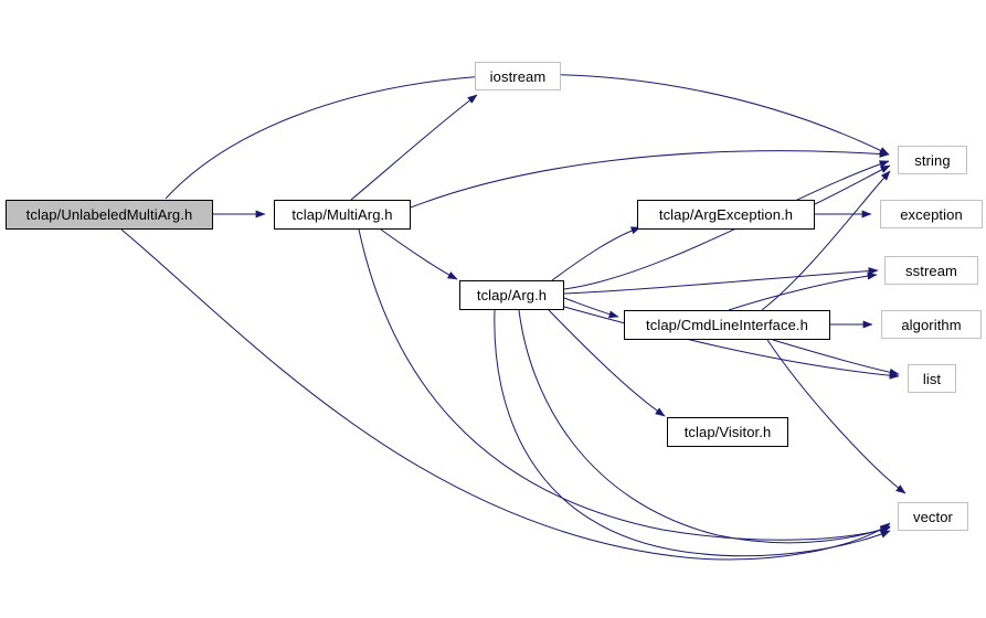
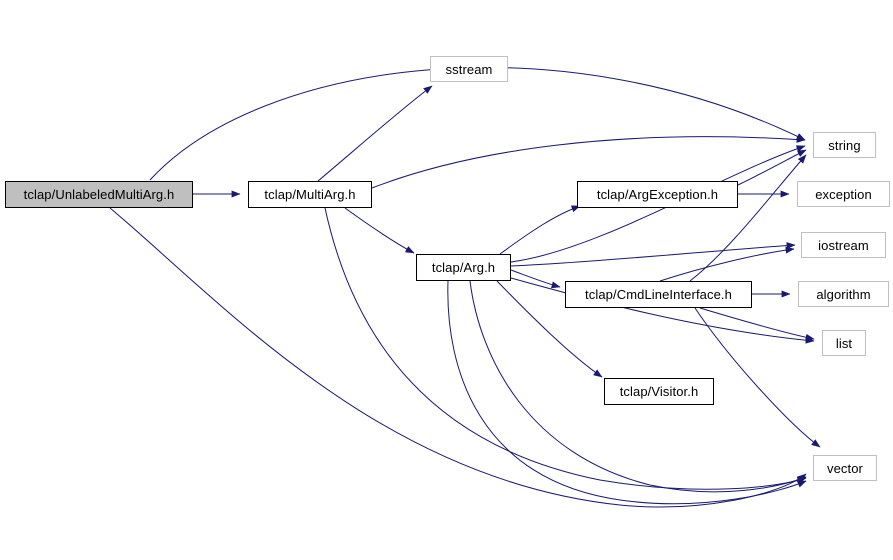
  tclap/UnlabeledMultiArg.h
  tclap/MultiArg.h
- iostream
+ sstream
  tclap/Arg.h
  tclap/ArgException.h
  tclap/CmdLineInterface.h
  tclap/Visitor.h
  string
  exception
- sstream
+ iostream
  algorithm
  list
  vector
